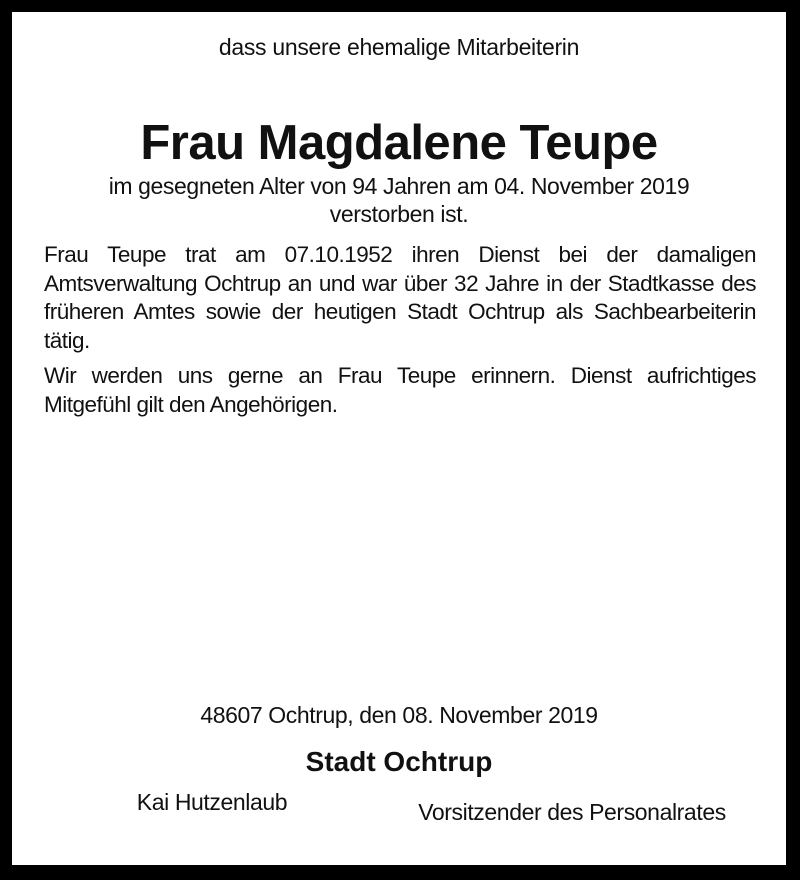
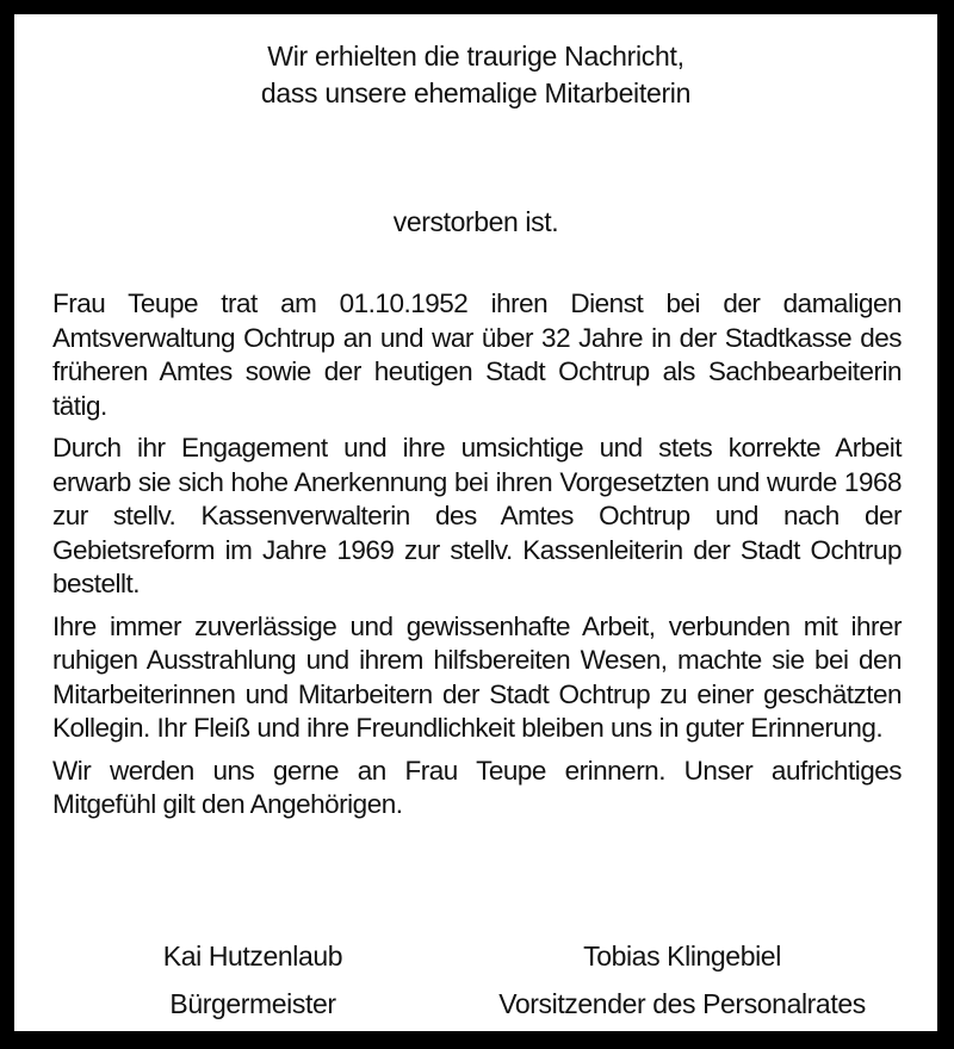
+ Wir erhielten die traurige Nachricht,
  dass unsere ehemalige Mitarbeiterin
- Frau Magdalene Teupe
- im gesegneten Alter von 94 Jahren am 04. November 2019
  verstorben ist.
- Frau Teupe trat am 07.10.1952 ihren Dienst bei der damaligen Amtsverwaltung Ochtrup an und war über 32 Jahre in der Stadt­kasse des früheren Amtes sowie der heutigen Stadt Ochtrup als Sachbearbeiterin tätig.
+ Frau Teupe trat am 01.10.1952 ihren Dienst bei der damaligen Amtsverwaltung Ochtrup an und war über 32 Jahre in der Stadt­kasse des früheren Amtes sowie der heutigen Stadt Ochtrup als Sachbearbeiterin tätig.
+ Durch ihr Engagement und ihre umsichtige und stets korrekte Arbeit erwarb sie sich hohe Anerkennung bei ihren Vorgesetz­ten und wurde 1968 zur stellv. Kassenverwalterin des Amtes Ochtrup und nach der Gebietsreform im Jahre 1969 zur stellv. Kassenleiterin der Stadt Ochtrup bestellt.
+ Ihre immer zuverlässige und gewissenhafte Arbeit, verbunden mit ihrer ruhigen Ausstrahlung und ihrem hilfsbereiten Wesen, machte sie bei den Mitarbeiterinnen und Mitarbeitern der Stadt Ochtrup zu einer geschätzten Kollegin. Ihr Fleiß und ihre Freund­lichkeit bleiben uns in guter Erinnerung.
- Wir werden uns gerne an Frau Teupe erinnern. Dienst aufrichtiges Mitgefühl gilt den Angehörigen.
+ Wir werden uns gerne an Frau Teupe erinnern. Unser aufrichtiges Mitgefühl gilt den Angehörigen.
- 48607 Ochtrup, den 08. November 2019
- Stadt Ochtrup
  Kai Hutzenlaub
+ Bürgermeister
+ Tobias Klingebiel
  Vorsitzender des Personalrates
